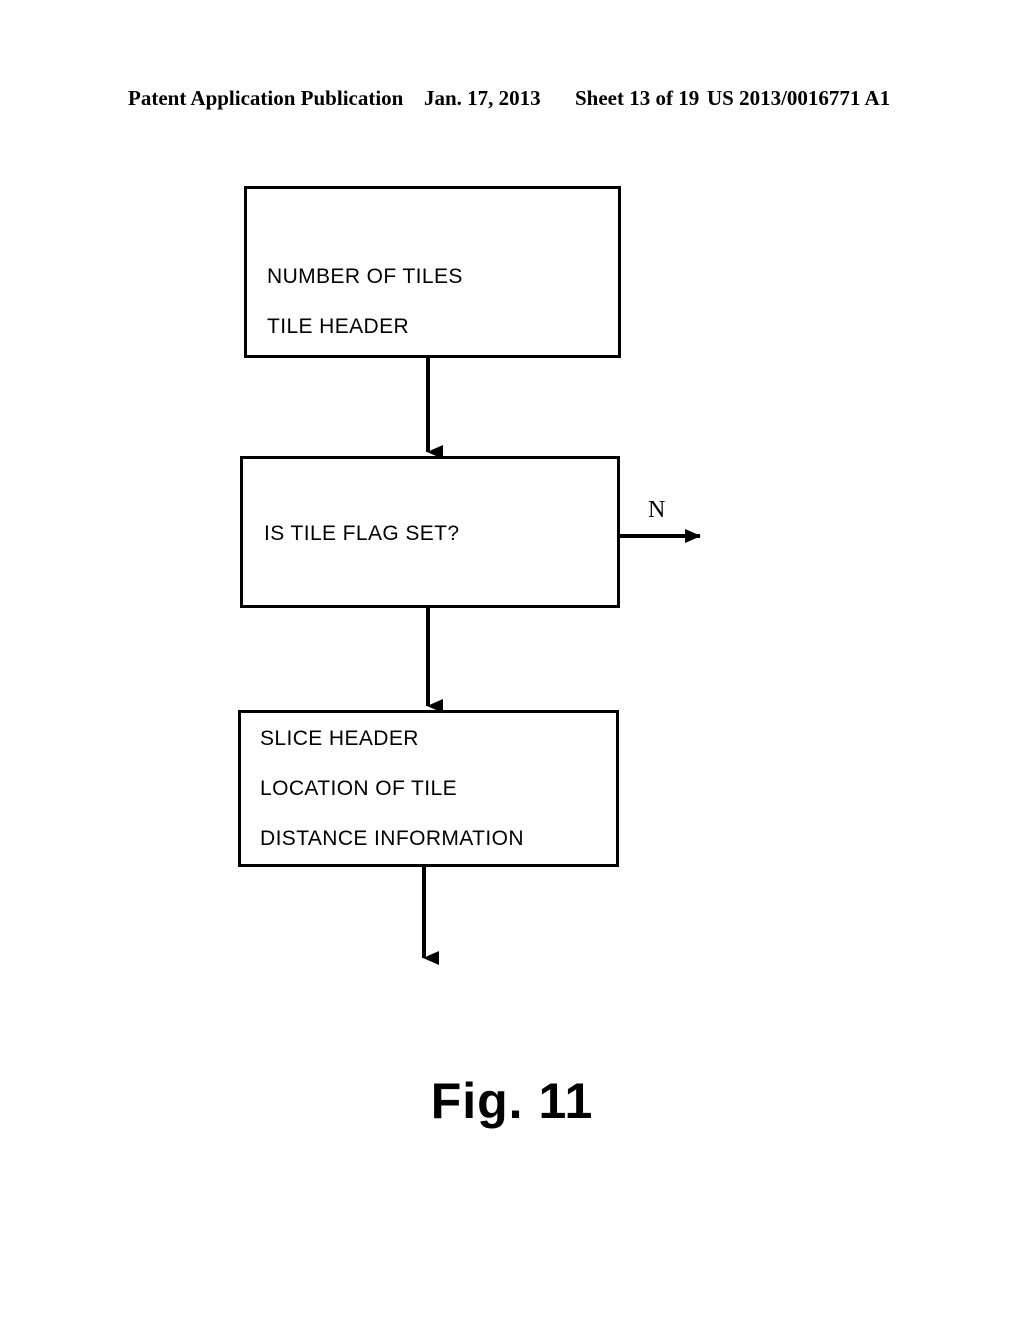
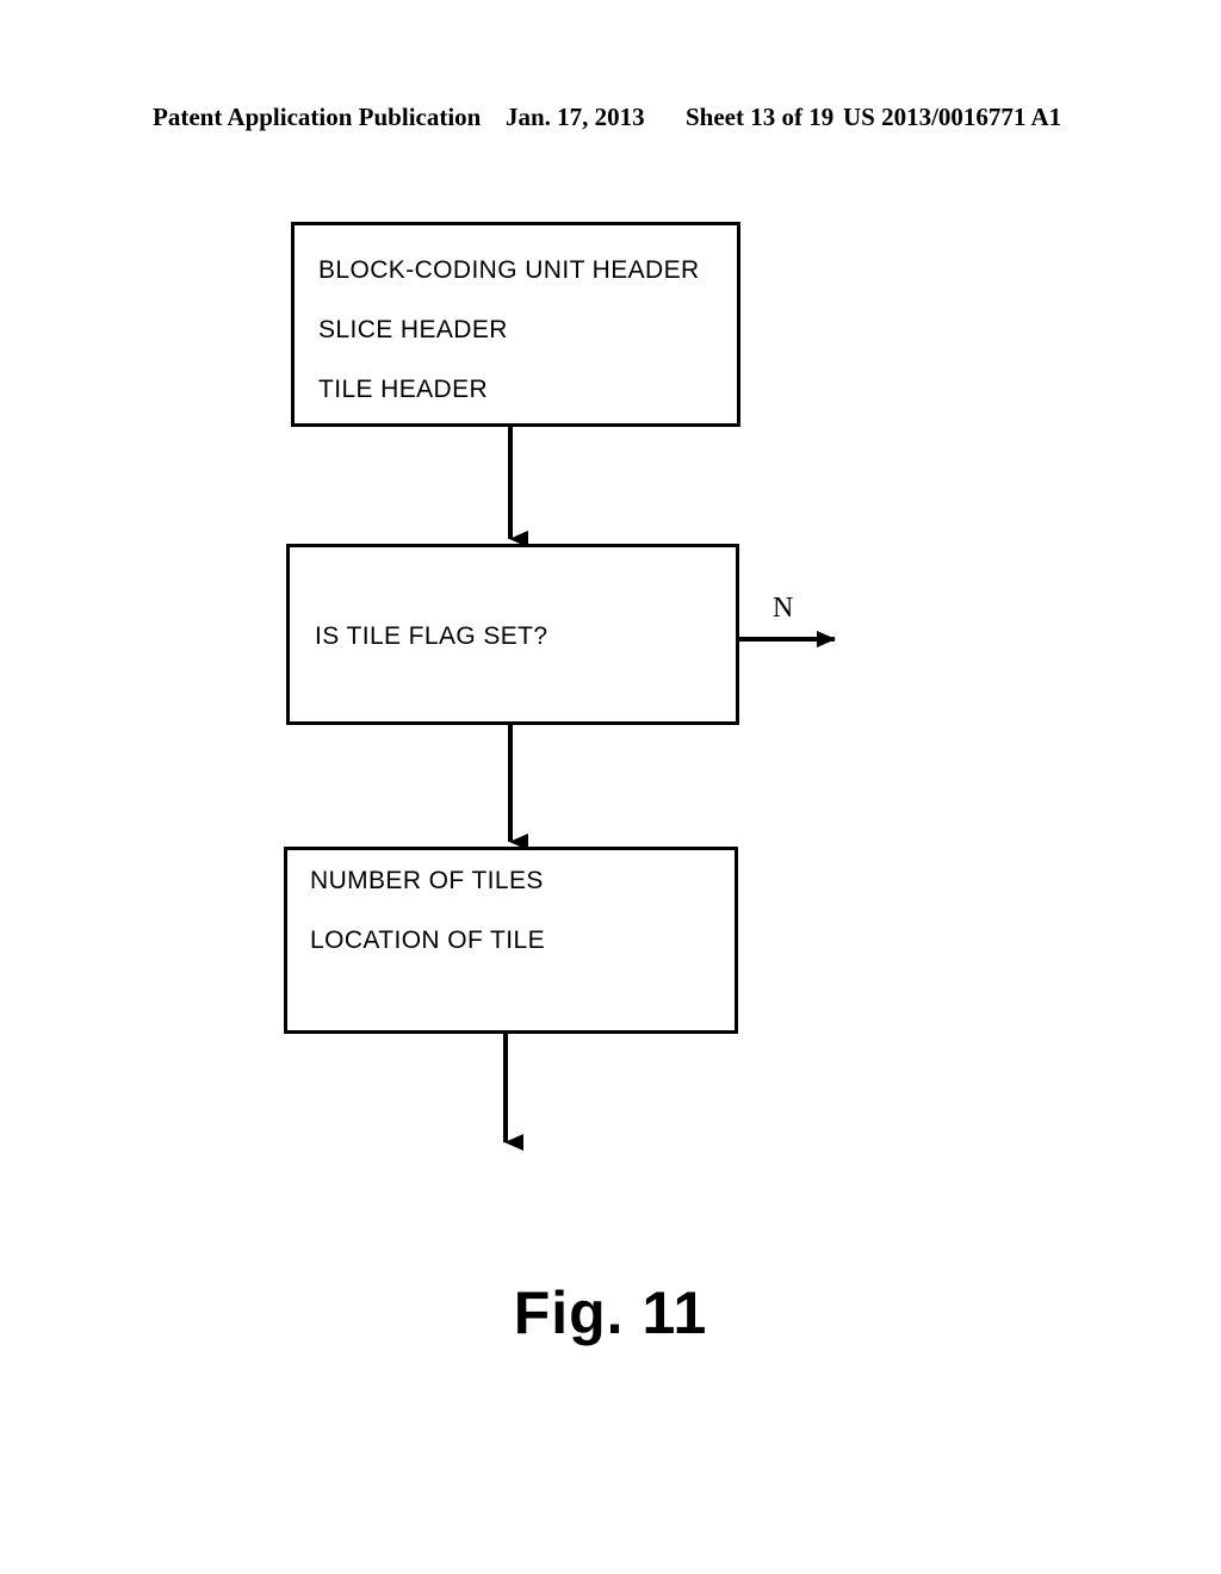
  Patent Application Publication
  Jan. 17, 2013
  Sheet 13 of 19
  US 2013/0016771 A1
+ BLOCK-CODING UNIT HEADER
- NUMBER OF TILES
+ SLICE HEADER
  TILE HEADER
  IS TILE FLAG SET?
  N
- SLICE HEADER
+ NUMBER OF TILES
  LOCATION OF TILE
- DISTANCE INFORMATION
  Fig. 11
